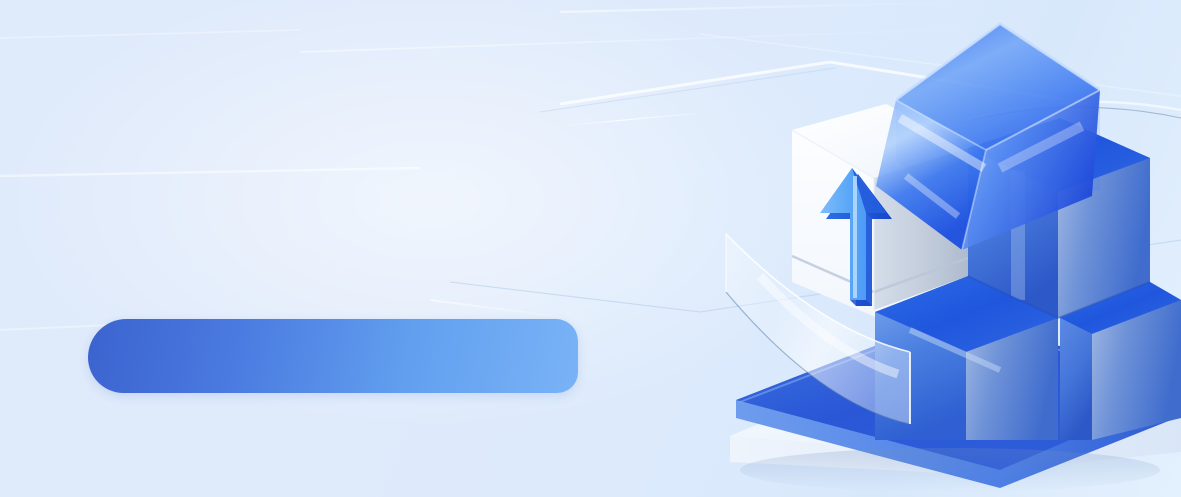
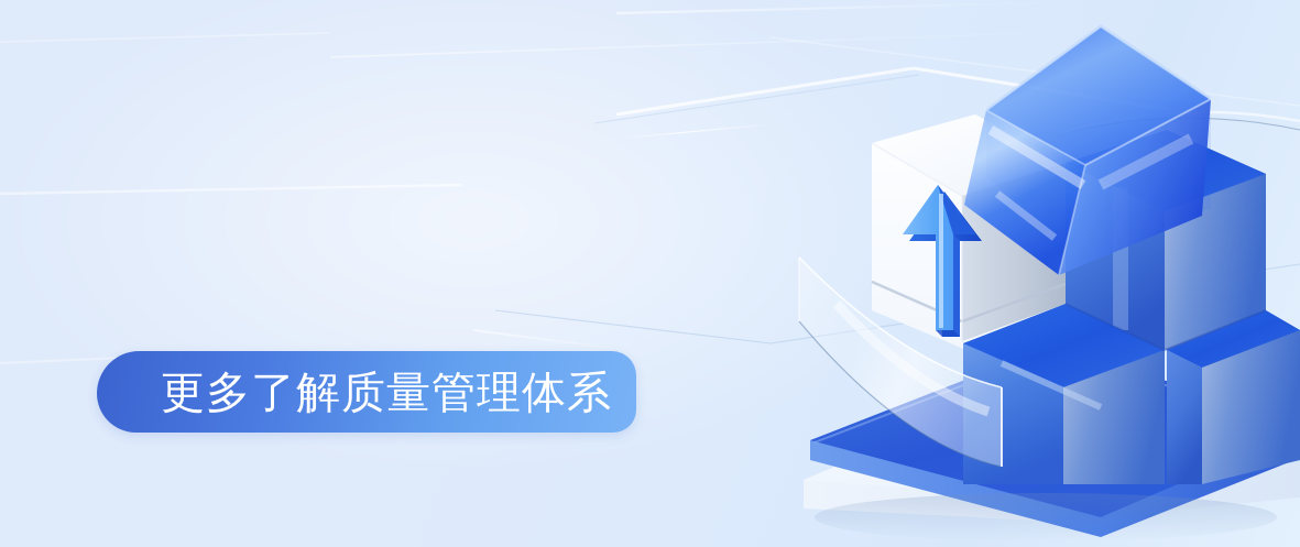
+ 更多了解质量管理体系
